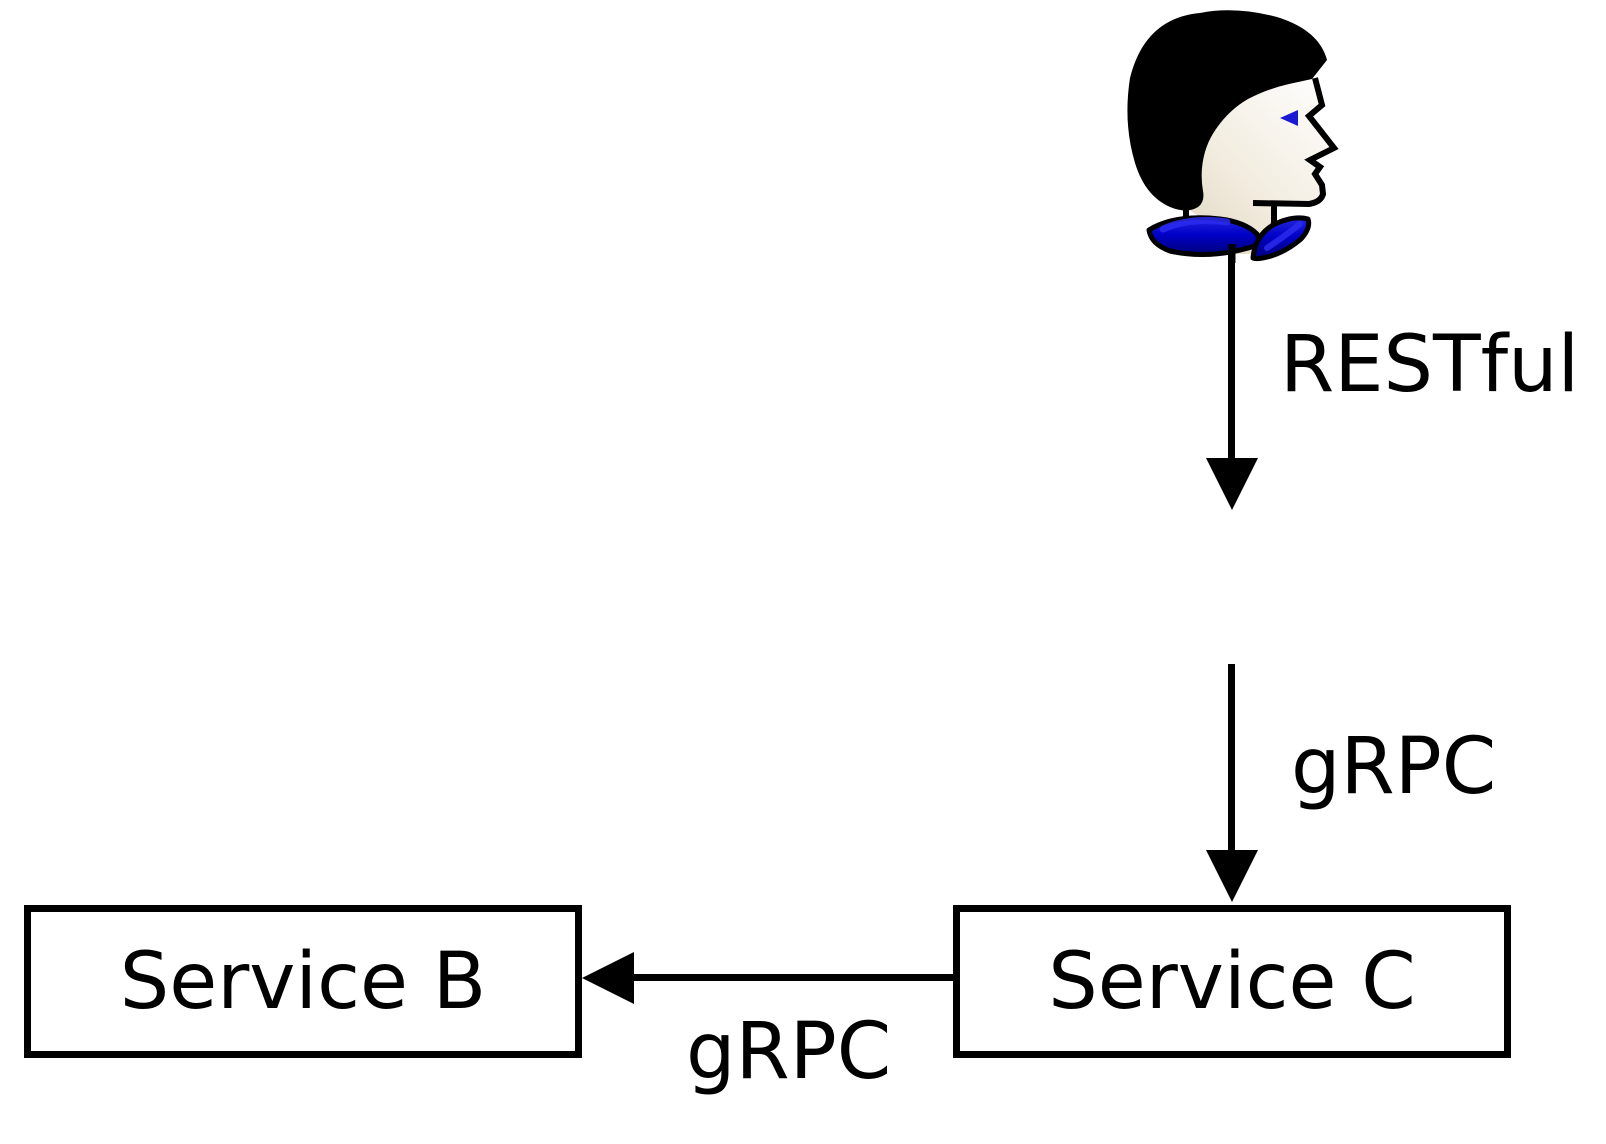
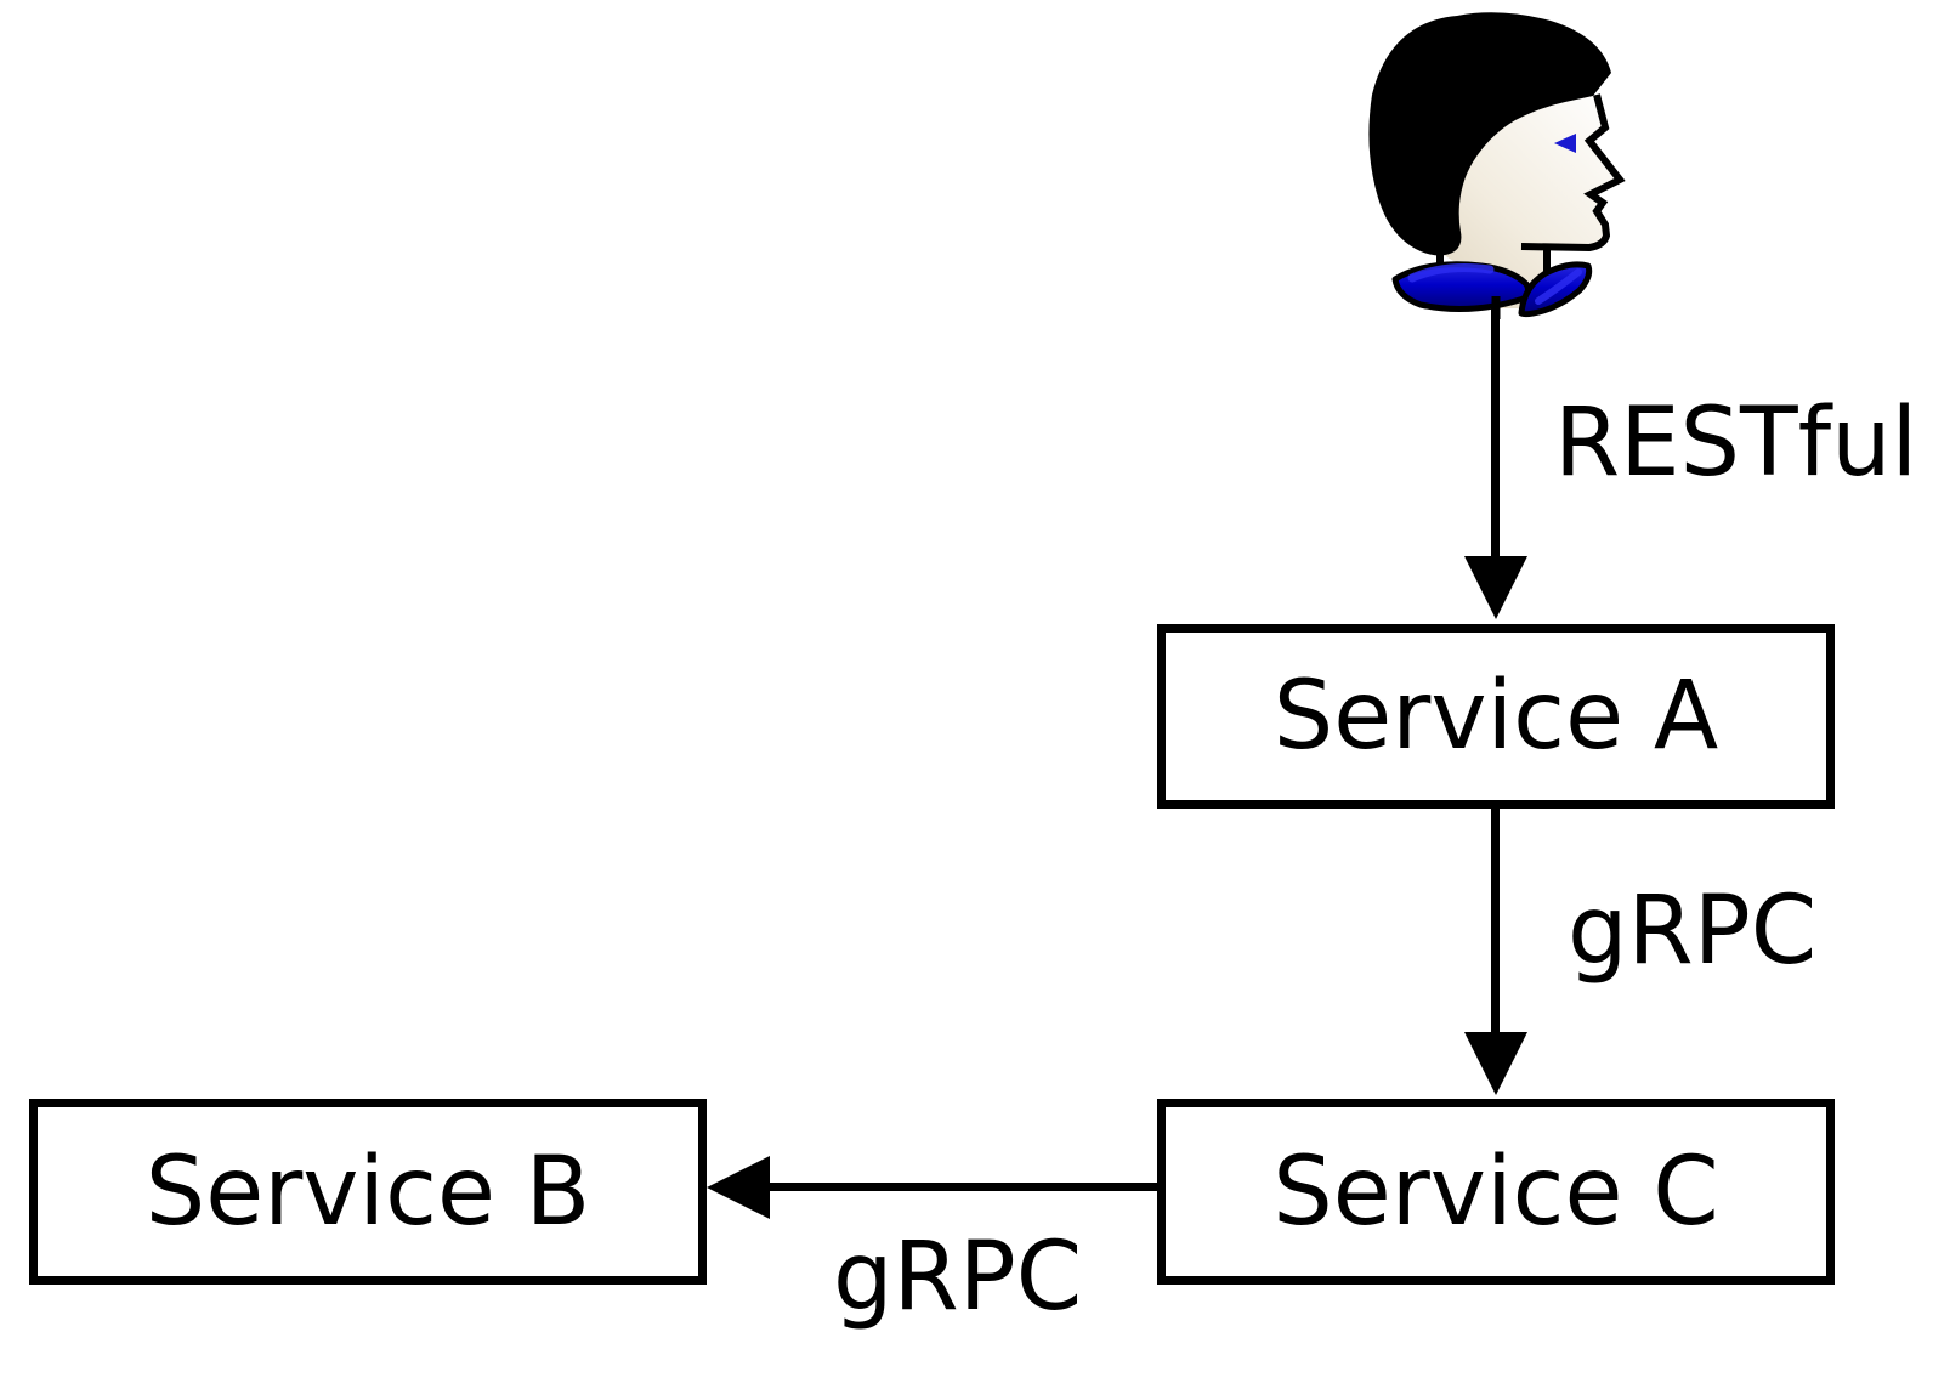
  RESTful
+ Service A
  gRPC
  Service C
  gRPC
  Service B
